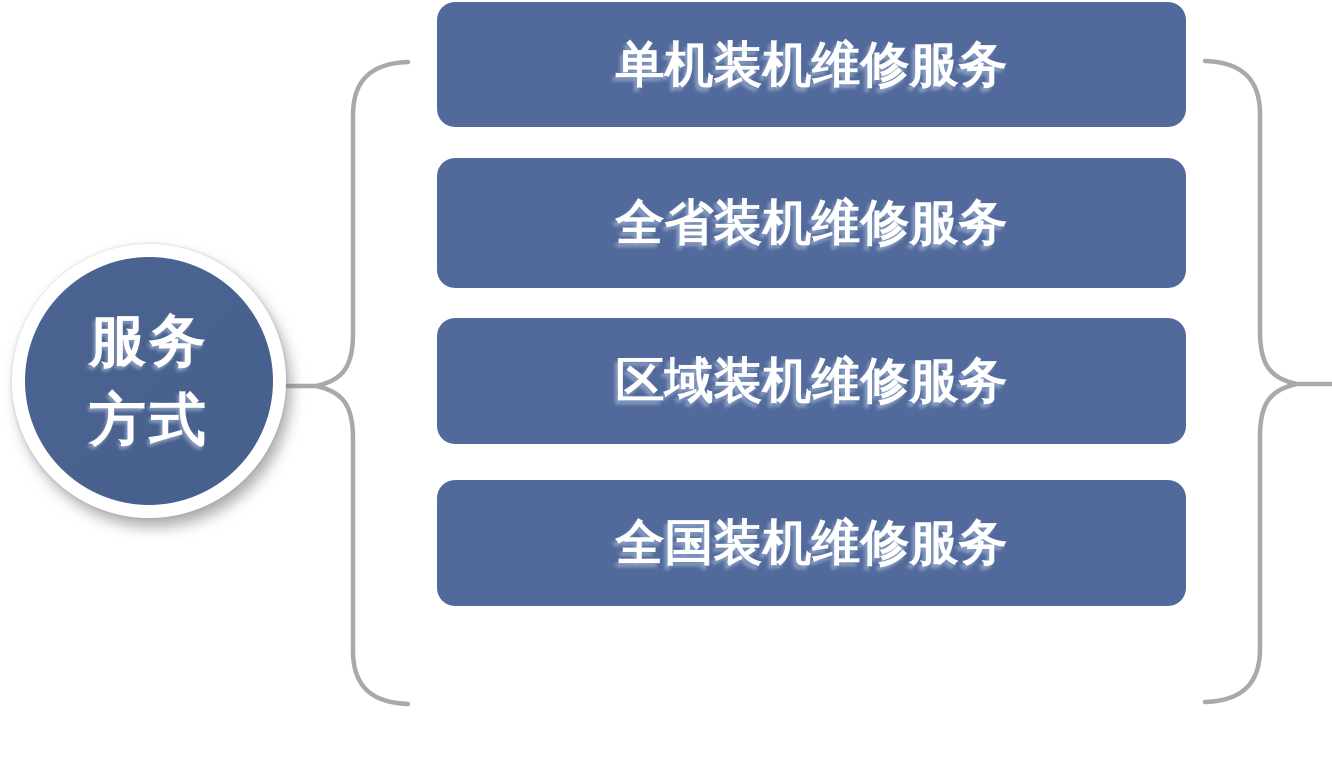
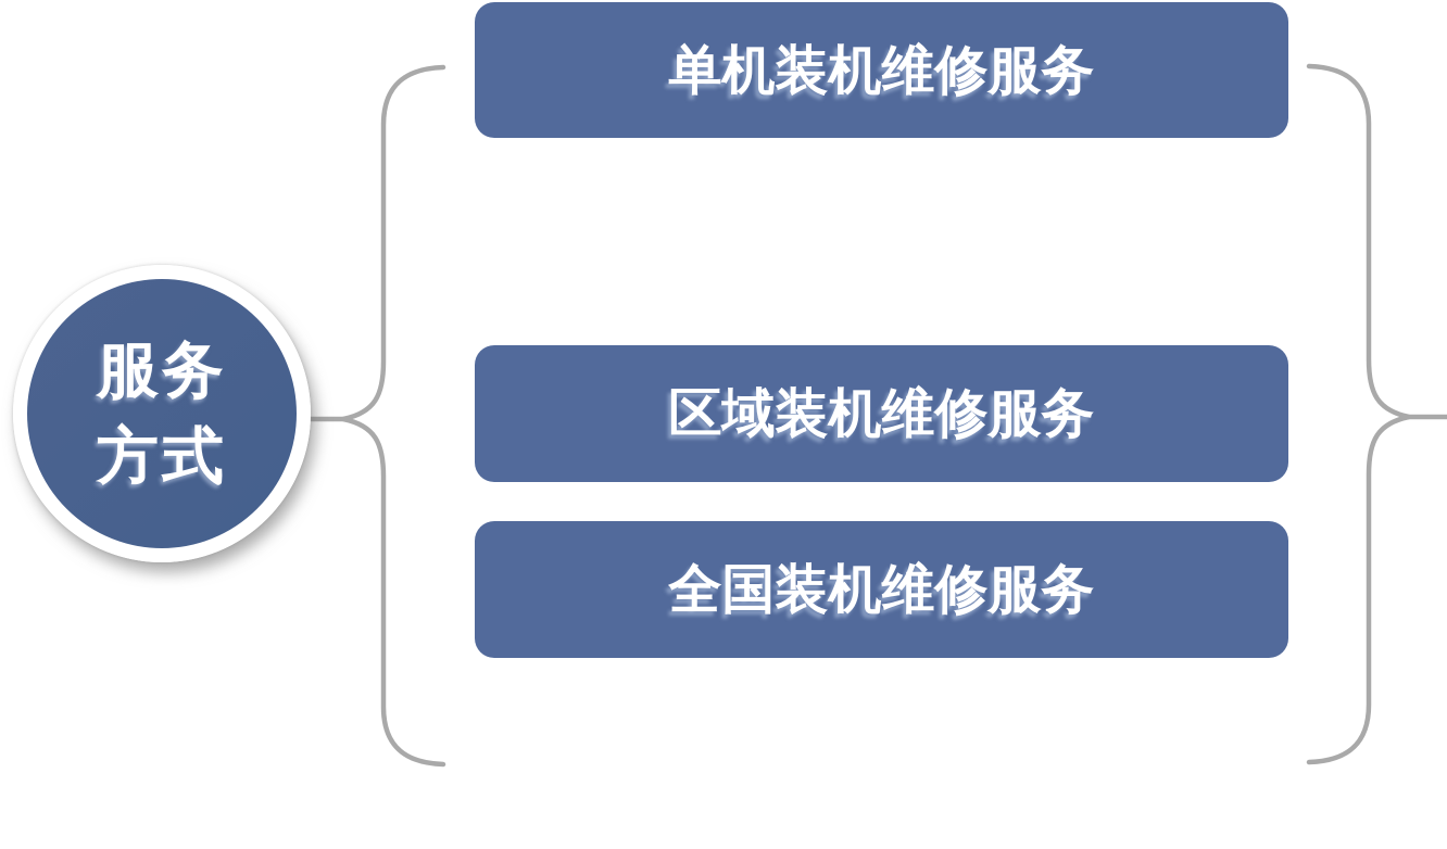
  服务
  方式
  单机装机维修服务
- 全省装机维修服务
  区域装机维修服务
  全国装机维修服务
